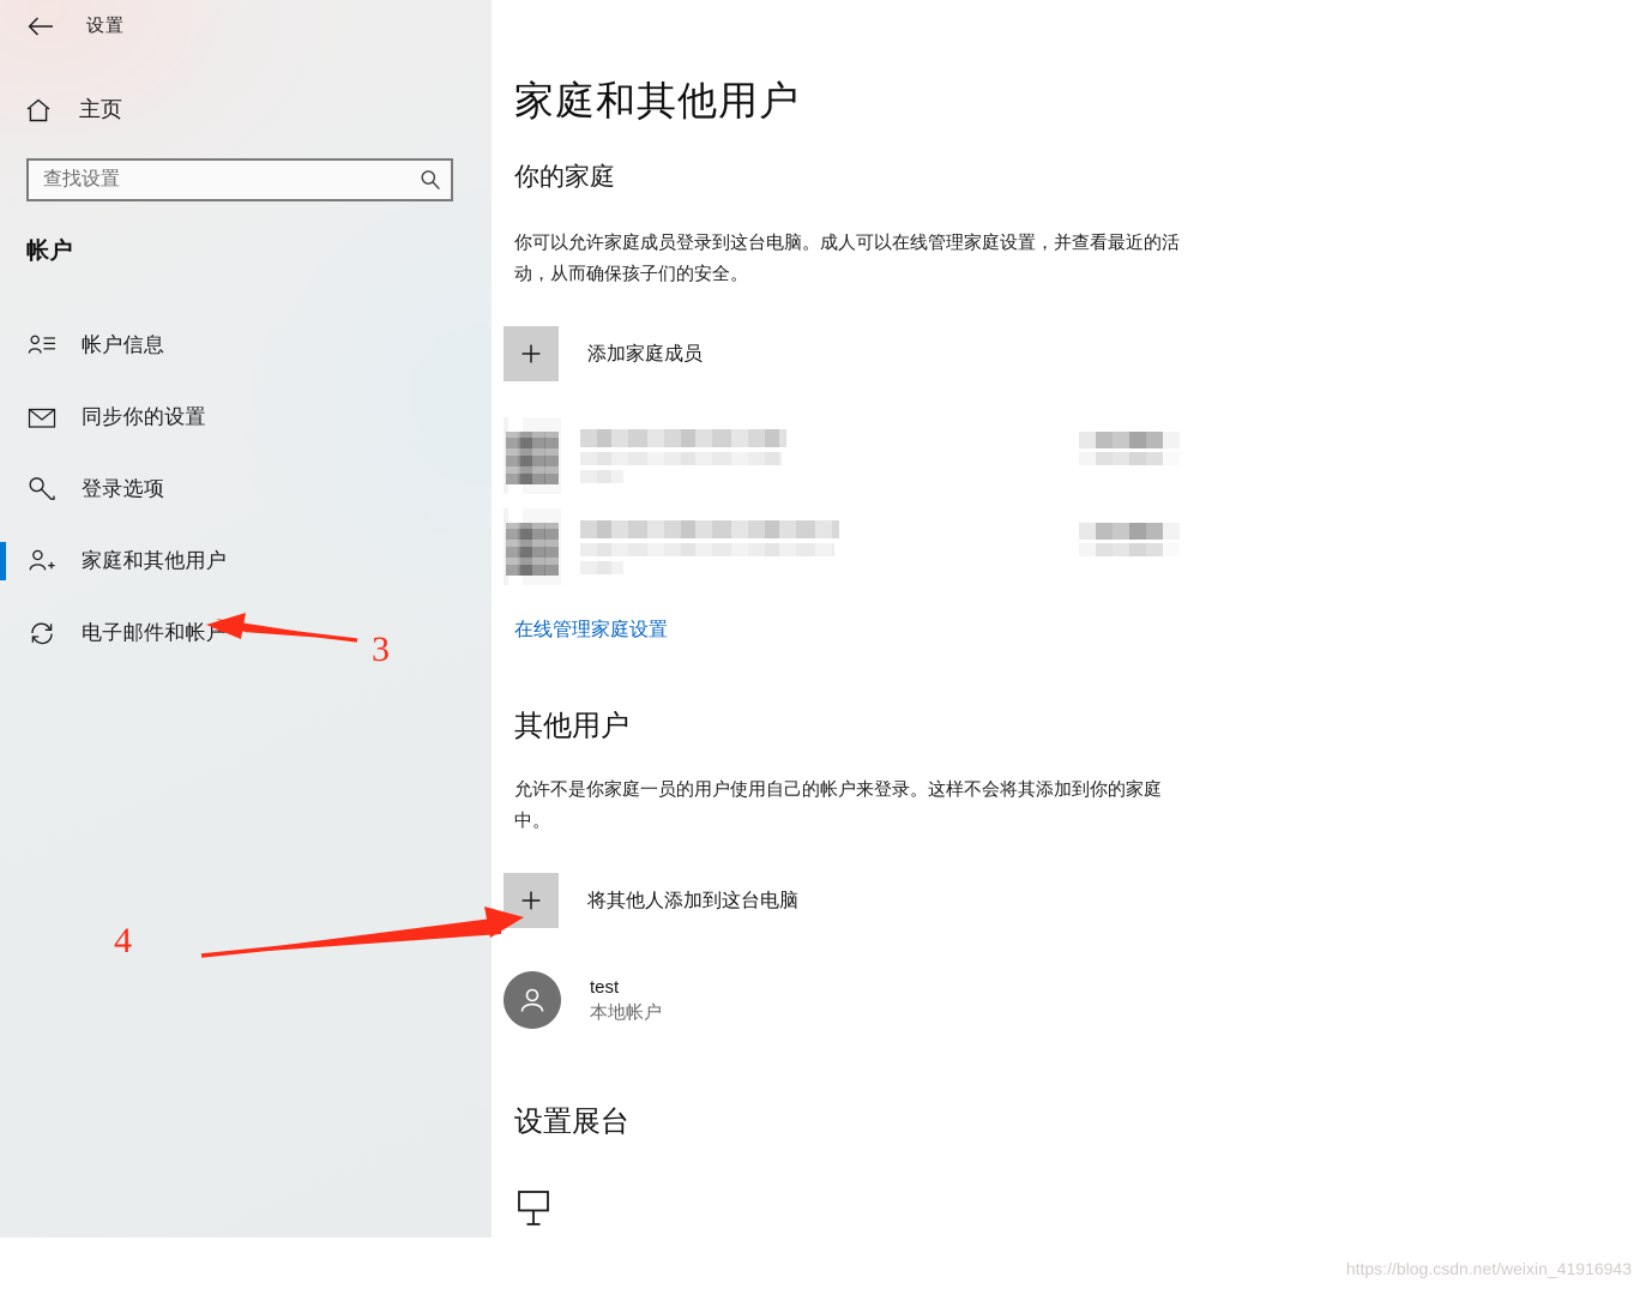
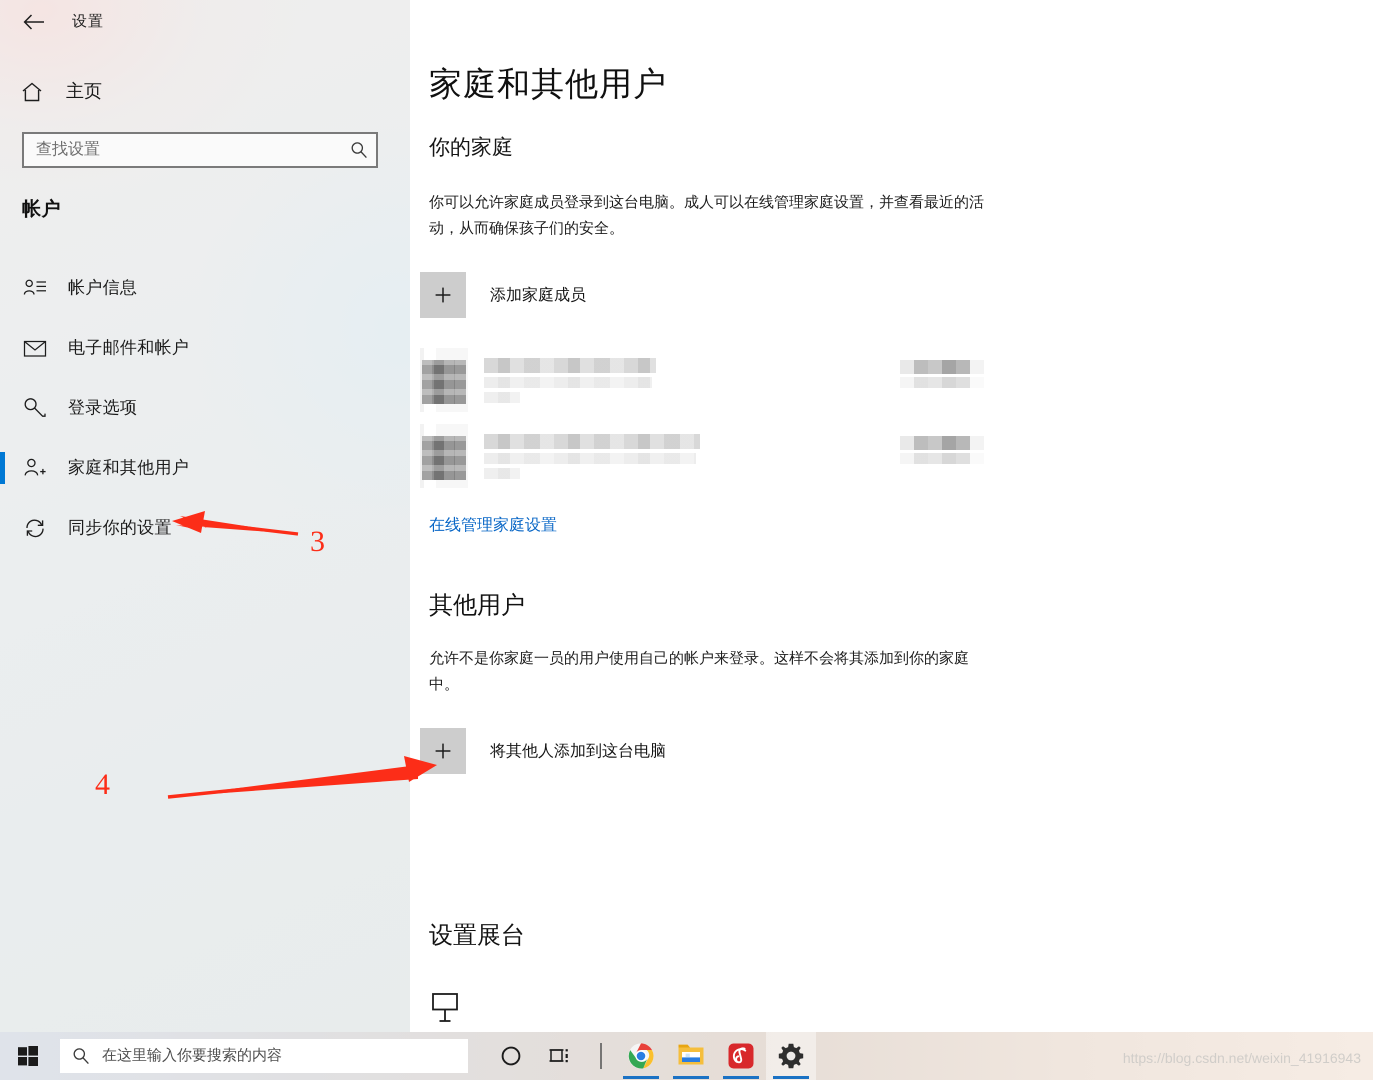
  设置
  主页
  查找设置
  帐户
  帐户信息
- 同步你的设置
+ 电子邮件和帐户
  登录选项
  家庭和其他用户
- 电子邮件和帐户
+ 同步你的设置
  家庭和其他用户
  你的家庭
  你可以允许家庭成员登录到这台电脑。成人可以在线管理家庭设置，并查看最近的活动，从而确保孩子们的安全。
  添加家庭成员
  在线管理家庭设置
  其他用户
  允许不是你家庭一员的用户使用自己的帐户来登录。这样不会将其添加到你的家庭中。
  将其他人添加到这台电脑
- test
- 本地帐户
  设置展台
  3
  4
+ 在这里输入你要搜索的内容
  https://blog.csdn.net/weixin_41916943
